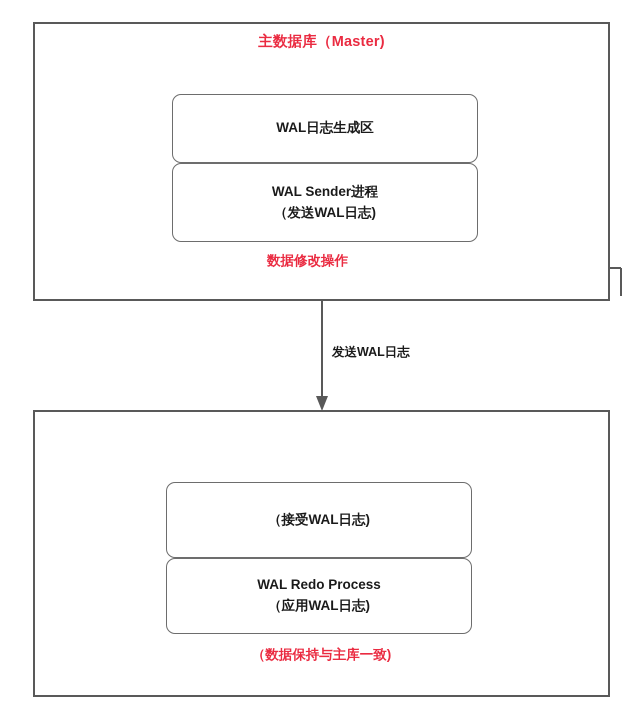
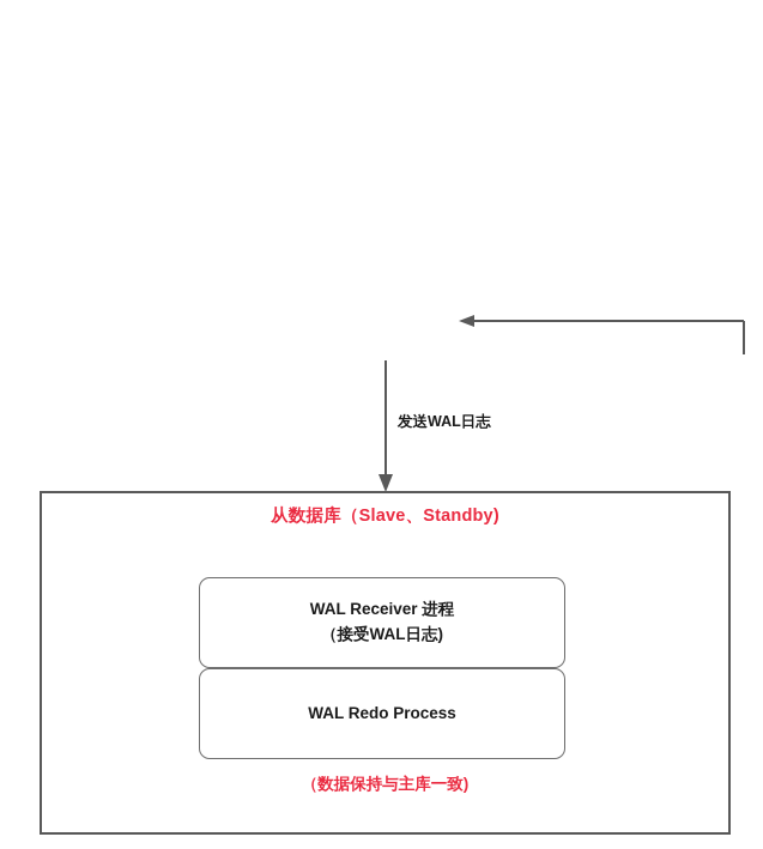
- 主数据库（Master)
- WAL日志生成区
- WAL Sender进程
- （发送WAL日志)
- 数据修改操作
  发送WAL日志
+ 从数据库（Slave、Standby)
+ WAL Receiver 进程
  （接受WAL日志)
  WAL Redo Process
- （应用WAL日志)
  （数据保持与主库一致)
